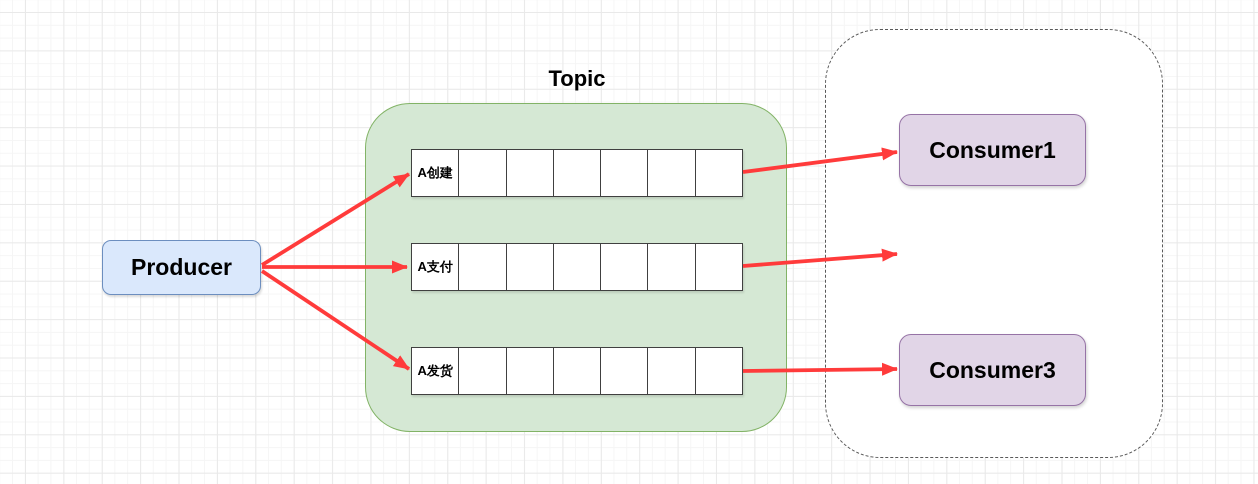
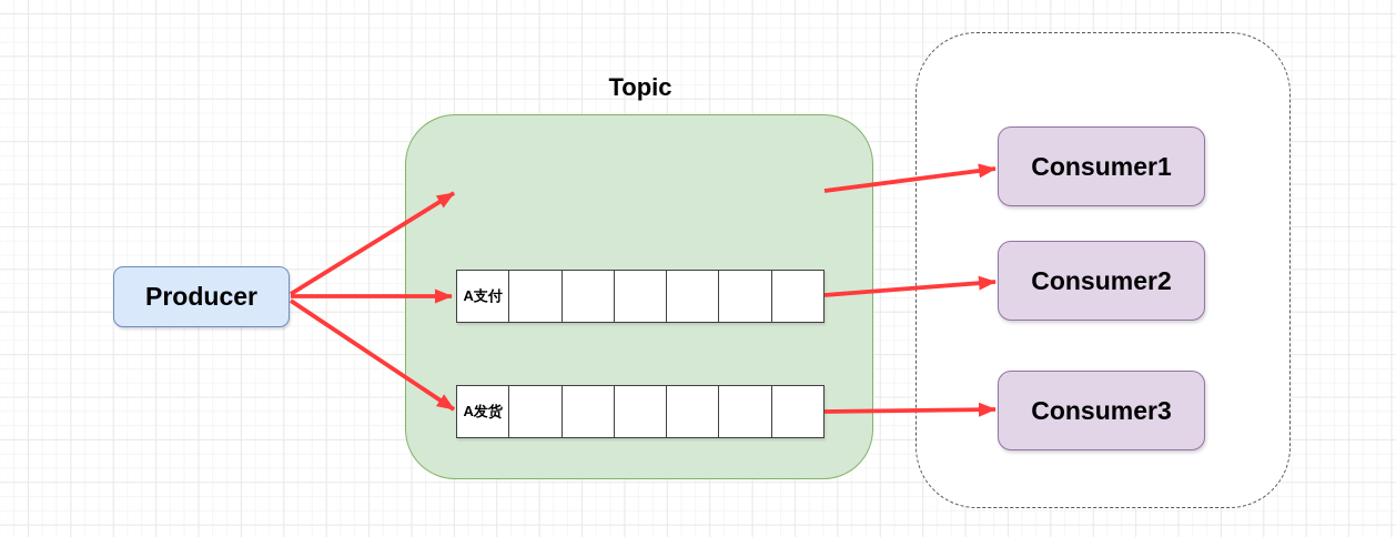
  Topic
  Producer
- A创建
  A支付
  A发货
  Consumer1
+ Consumer2
  Consumer3
